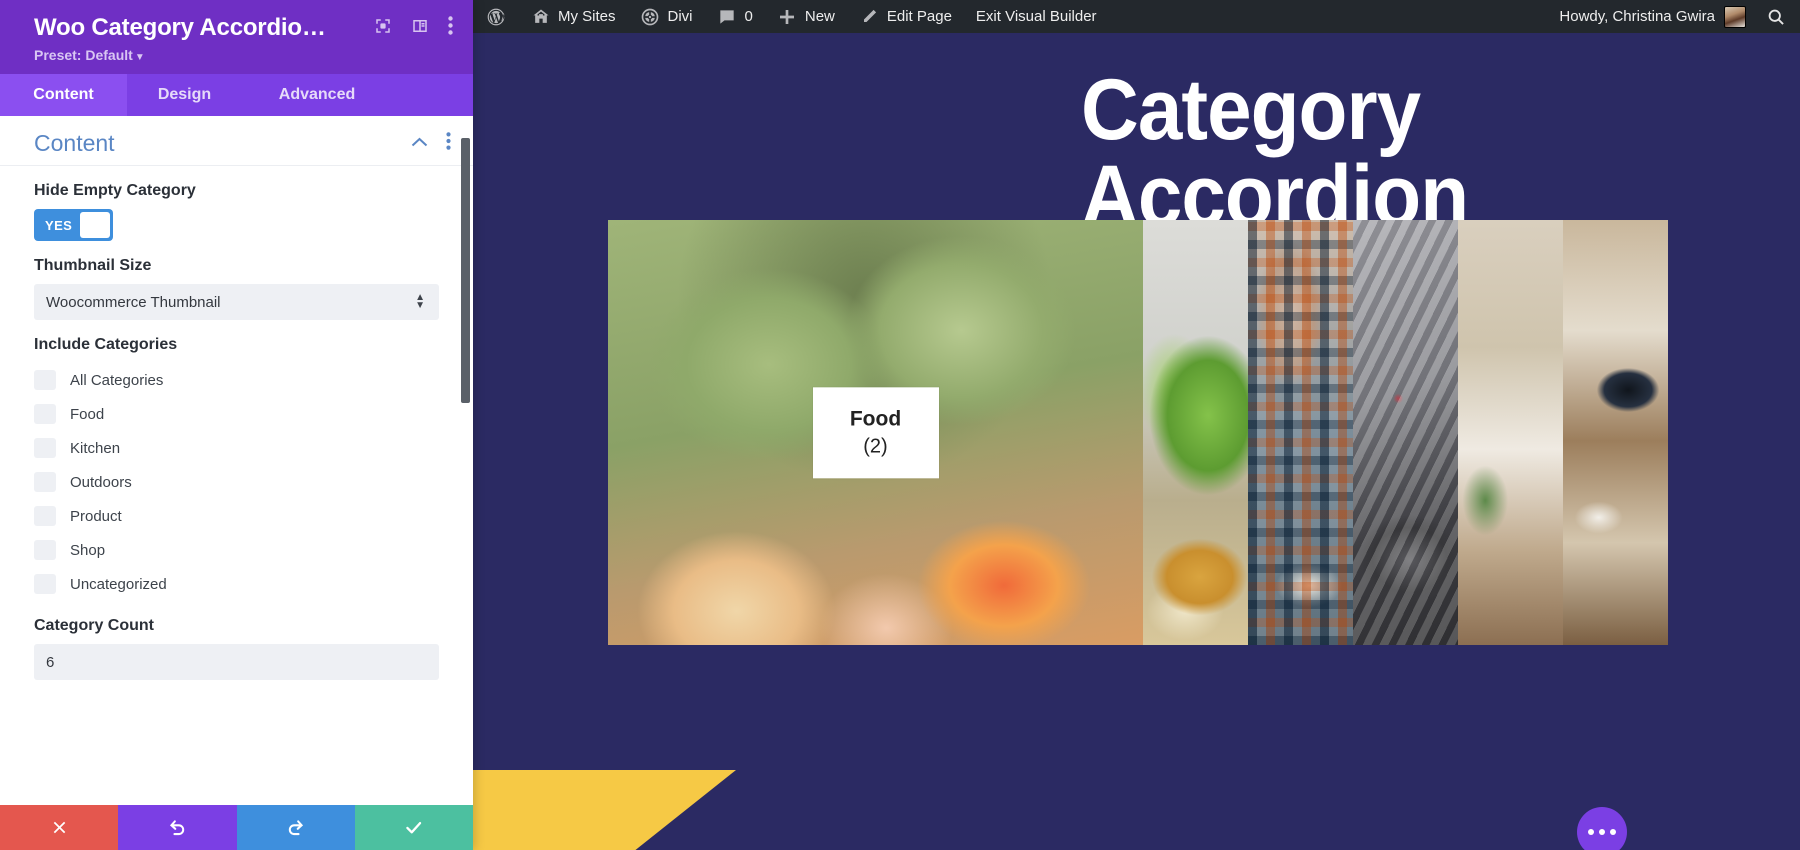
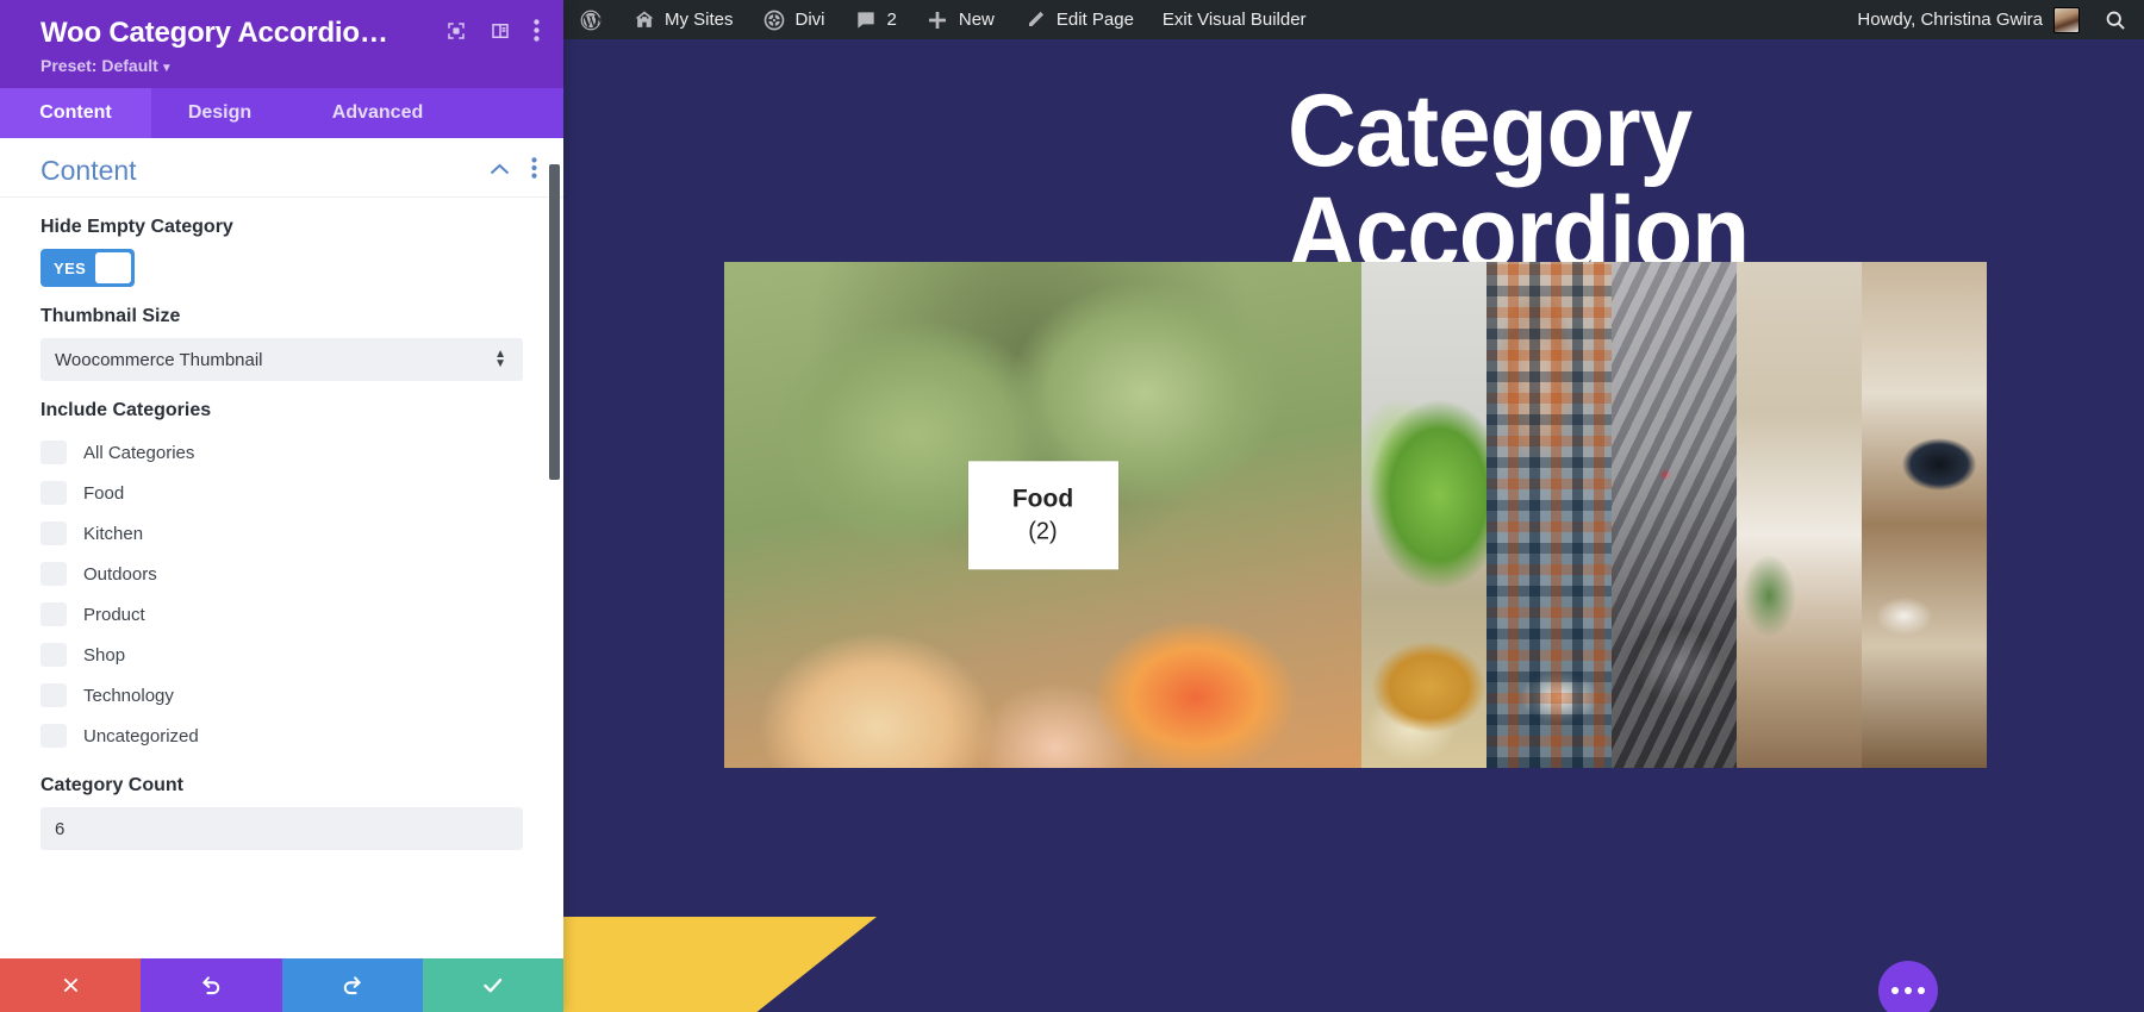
  My Sites
  Divi
- 0
+ 2
  New
  Edit Page
  Exit Visual Builder
  Howdy, Christina Gwira
  Category Accordion
  Food
  (2)
  Woo Category Accordion S
  Preset: Default ▼
  Content
  Design
  Advanced
  Content
  Hide Empty Category
  YES
  Thumbnail Size
  Woocommerce Thumbnail
  ▲
  ▼
  Include Categories
  All Categories
  Food
  Kitchen
  Outdoors
  Product
  Shop
+ Technology
  Uncategorized
  Category Count
  6
